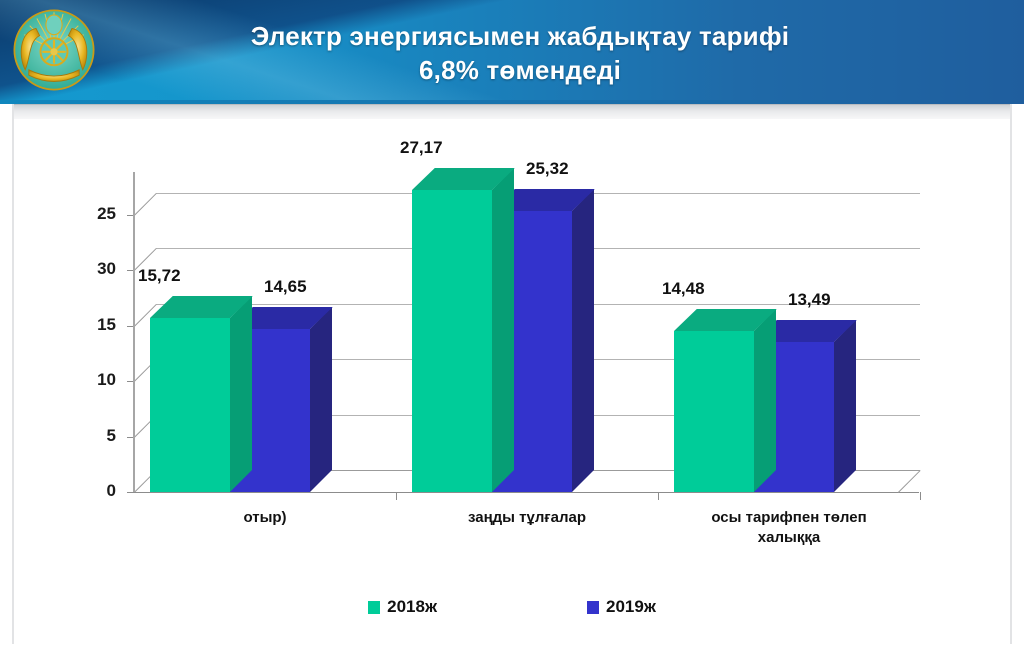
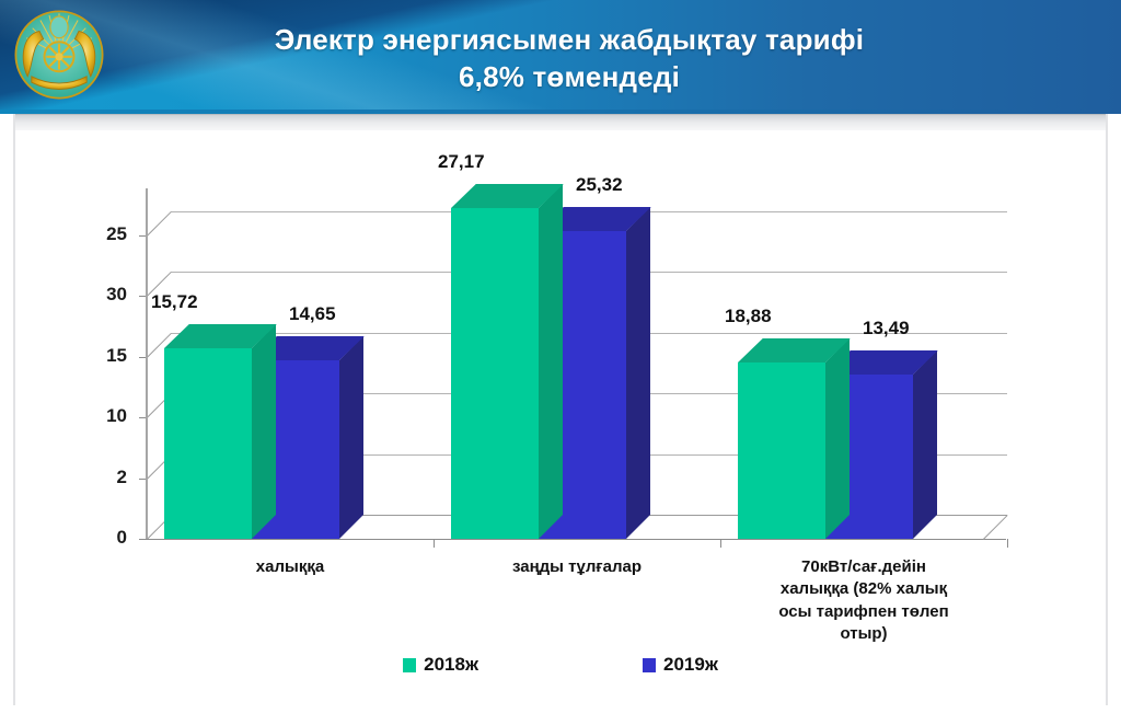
  Электр энергиясымен жабдықтау тарифі
  6,8% төмендеді
  0
- 5
+ 2
  10
  15
  30
  25
  15,72
  14,65
- отыр)
+ халыққа
  27,17
  25,32
  заңды тұлғалар
- 14,48
+ 18,88
  13,49
+ 70кВт/сағ.дейін
+ халыққа (82% халық
  осы тарифпен төлеп
- халыққа
+ отыр)
  2018ж
  2019ж
